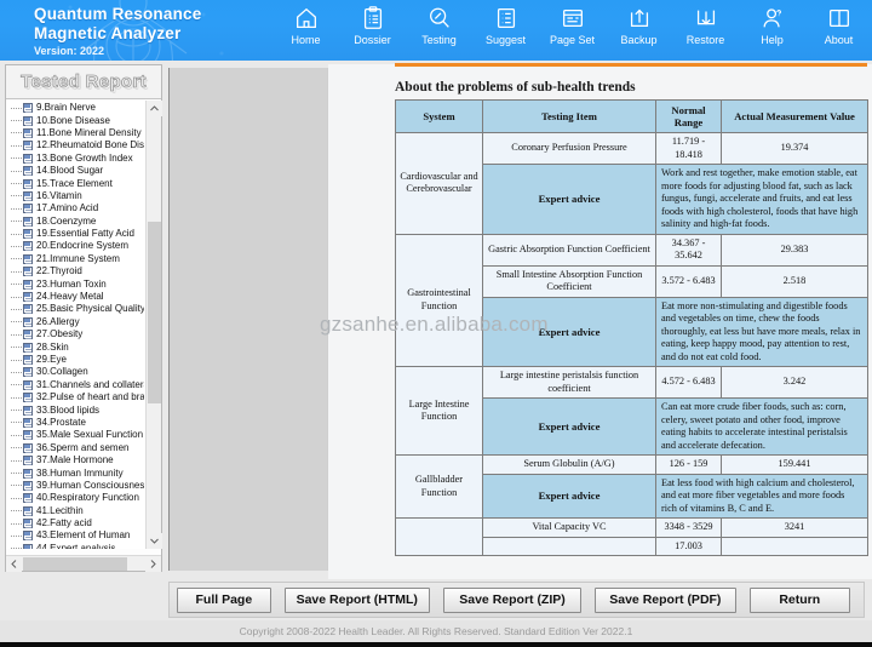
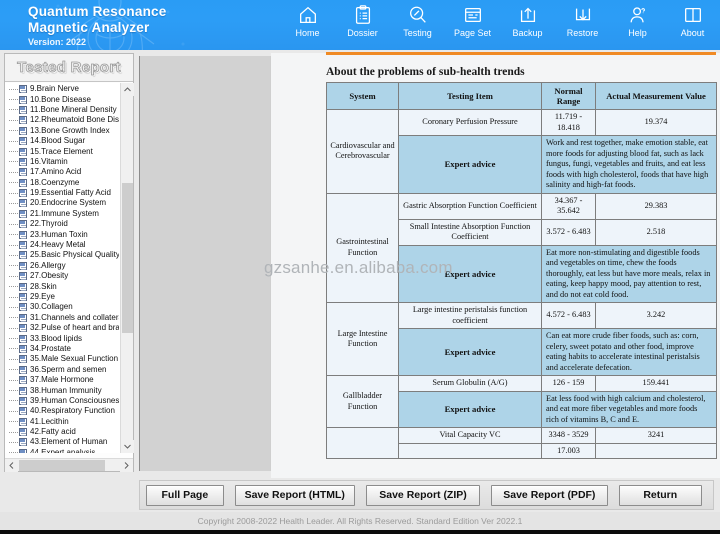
  Quantum Resonance
  Magnetic Analyzer
  Version: 2022
  Home
  Dossier
  Testing
- Suggest
  Page Set
  Backup
  Restore
  Help
  About
  Tested Report
  9.Brain Nerve
  10.Bone Disease
  11.Bone Mineral Density
  12.Rheumatoid Bone Dis
  13.Bone Growth Index
  14.Blood Sugar
  15.Trace Element
  16.Vitamin
  17.Amino Acid
  18.Coenzyme
  19.Essential Fatty Acid
  20.Endocrine System
  21.Immune System
  22.Thyroid
  23.Human Toxin
  24.Heavy Metal
  25.Basic Physical Quality
  26.Allergy
  27.Obesity
  28.Skin
  29.Eye
  30.Collagen
  31.Channels and collater
  32.Pulse of heart and bra
  33.Blood lipids
  34.Prostate
  35.Male Sexual Function
  36.Sperm and semen
  37.Male Hormone
  38.Human Immunity
  39.Human Consciousnes
  40.Respiratory Function
  41.Lecithin
  42.Fatty acid
  43.Element of Human
  44.Expert analysis
  About the problems of sub-health trends
  System	Testing Item	Normal Range	Actual Measurement Value
  Cardiovascular and Cerebrovascular	Coronary Perfusion Pressure	11.719 - 18.418	19.374
- Expert advice	Work and rest together, make emotion stable, eat more foods for adjusting blood fat, such as lack fungus, fungi, accelerate and fruits, and eat less foods with high cholesterol, foods that have high salinity and high-fat foods.
+ Expert advice	Work and rest together, make emotion stable, eat more foods for adjusting blood fat, such as lack fungus, fungi, vegetables and fruits, and eat less foods with high cholesterol, foods that have high salinity and high-fat foods.
  Gastrointestinal Function	Gastric Absorption Function Coefficient	34.367 - 35.642	29.383
  Small Intestine Absorption Function Coefficient	3.572 - 6.483	2.518
  Expert advice	Eat more non-stimulating and digestible foods and vegetables on time, chew the foods thoroughly, eat less but have more meals, relax in eating, keep happy mood, pay attention to rest, and do not eat cold food.
  Large Intestine Function	Large intestine peristalsis function coefficient	4.572 - 6.483	3.242
  Expert advice	Can eat more crude fiber foods, such as: corn, celery, sweet potato and other food, improve eating habits to accelerate intestinal peristalsis and accelerate defecation.
  Gallbladder Function	Serum Globulin (A/G)	126 - 159	159.441
  Expert advice	Eat less food with high calcium and cholesterol, and eat more fiber vegetables and more foods rich of vitamins B, C and E.
  	Vital Capacity VC	3348 - 3529	3241
  	17.003
  gzsanhe.en.alibaba.com
  Full Page
  Save Report (HTML)
  Save Report (ZIP)
  Save Report (PDF)
  Return
  Copyright 2008-2022 Health Leader. All Rights Reserved. Standard Edition Ver 2022.1
